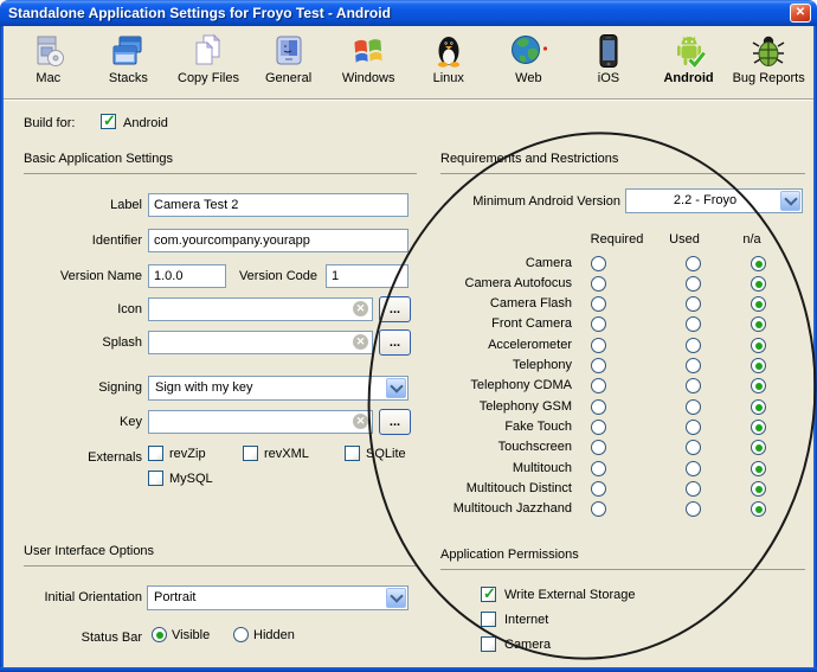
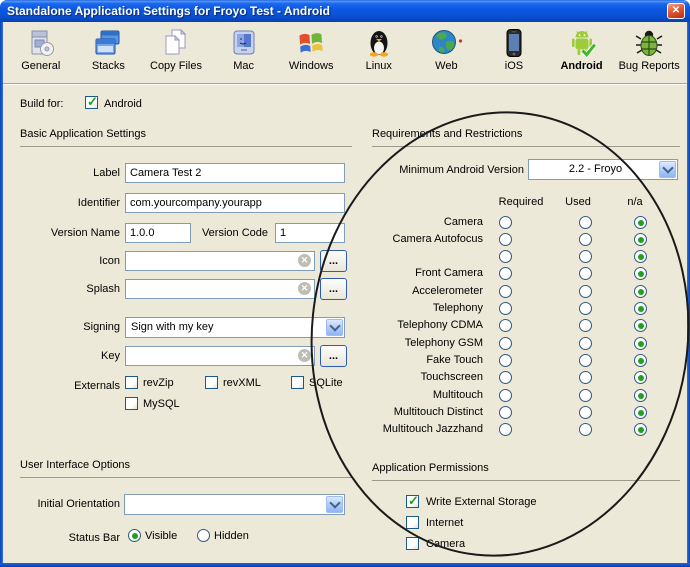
  Standalone Application Settings for Froyo Test - Android
  ✕
- Mac
+ General
  Stacks
  Copy Files
- General
+ Mac
  Windows
  Linux
  Web
  iOS
  Android
  Bug Reports
  Build for:
  Android
  Basic Application Settings
  Requiremnts and Restrictions
  User Interface Options
  Application Permissions
  Label
  Camera Test 2
  Identifier
  com.yourcompany.yourapp
  Version Name
  1.0.0
  Version Code
  1
  Icon
  ✕
  ...
  Splash
  ✕
  ...
  Signing
  Sign with my key
  Key
  ✕
  ...
  Externals
  Minimum Android Version
  2.2 - Froyo
  Initial Orientation
- Portrait
  Status Bar
  revZip
  revXML
  SQLite
  MySQL
  Required
  Used
  n/a
  Camera
  Camera Autofocus
- Camera Flash
  Front Camera
  Accelerometer
  Telephony
  Telephony CDMA
  Telephony GSM
  Fake Touch
  Touchscreen
  Multitouch
  Multitouch Distinct
  Multitouch Jazzhand
  Write External Storage
  Internet
  Camera
  Visible
  Hidden
